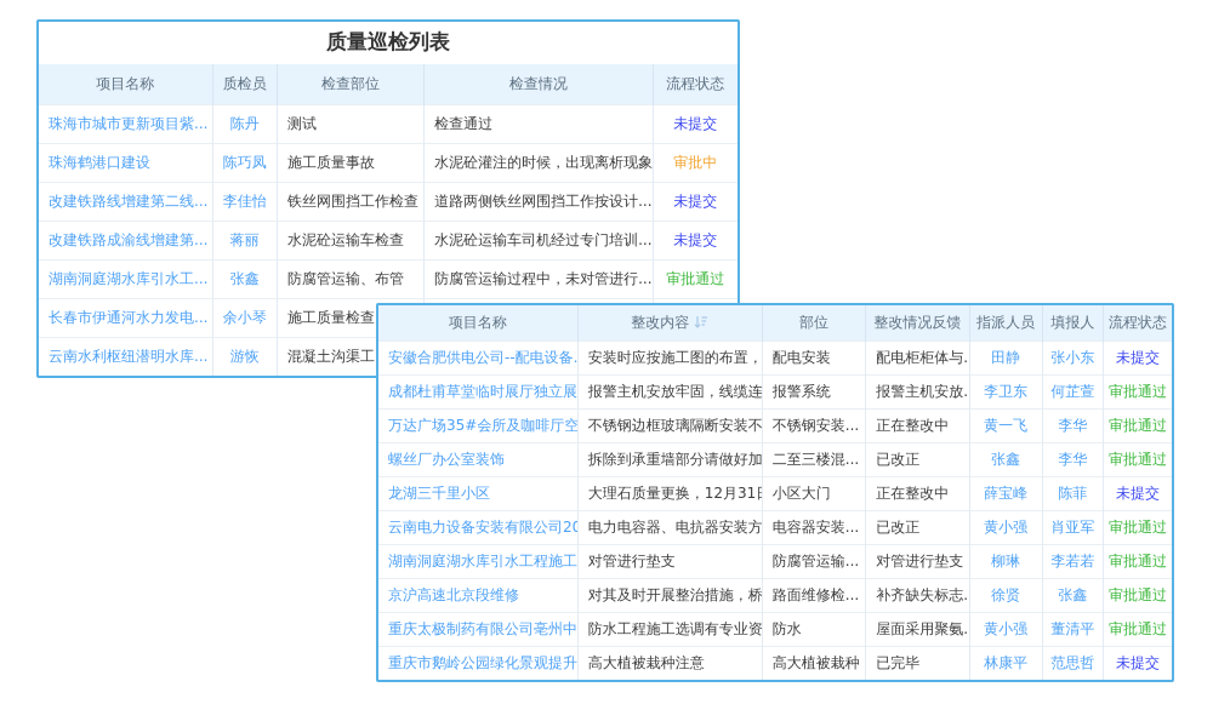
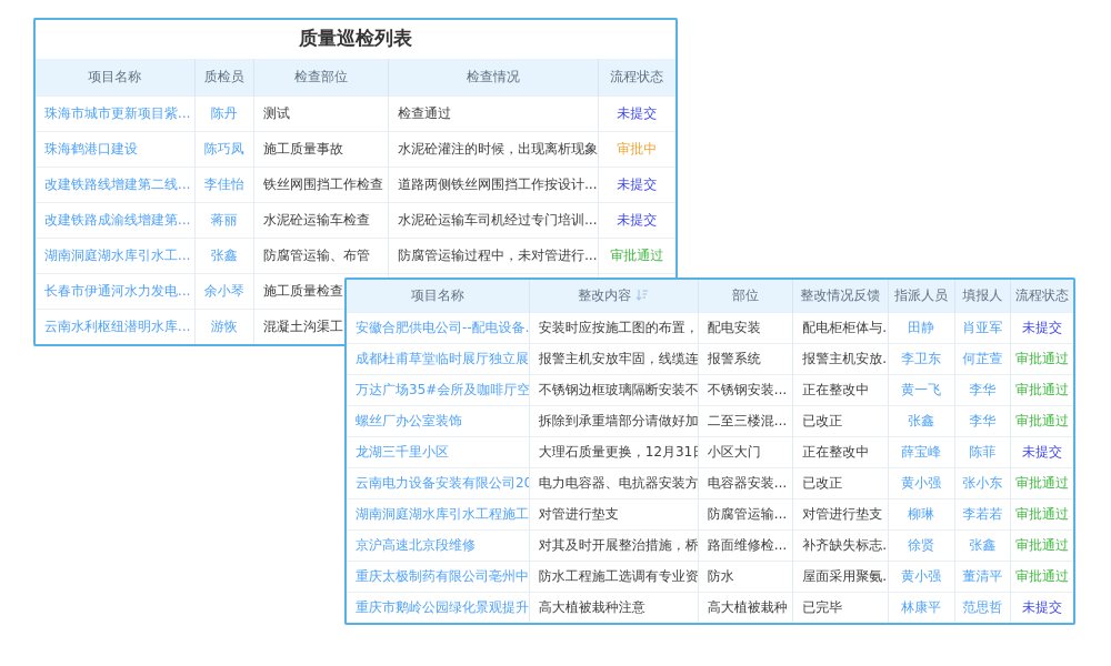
  质量巡检列表
  项目名称	质检员	检查部位	检查情况	流程状态
  珠海市城市更新项目紫...	陈丹	测试	检查通过	未提交
  珠海鹤港口建设	陈巧凤	施工质量事故	水泥砼灌注的时候，出现离析现象	审批中
  改建铁路线增建第二线...	李佳怡	铁丝网围挡工作检查	道路两侧铁丝网围挡工作按设计...	未提交
  改建铁路成渝线增建第...	蒋丽	水泥砼运输车检查	水泥砼运输车司机经过专门培训...	未提交
  湖南洞庭湖水库引水工...	张鑫	防腐管运输、布管	防腐管运输过程中，未对管进行...	审批通过
  长春市伊通河水力发电...	余小琴	施工质量检查
  云南水利枢纽潜明水库...	游恢	混凝土沟渠工
  项目名称	整改内容	部位	整改情况反馈	指派人员	填报人	流程状态
- 安徽合肥供电公司--配电设备.	安装时应按施工图的布置，	配电安装	配电柜柜体与.	田静	张小东	未提交
+ 安徽合肥供电公司--配电设备.	安装时应按施工图的布置，	配电安装	配电柜柜体与.	田静	肖亚军	未提交
  成都杜甫草堂临时展厅独立展	报警主机安放牢固，线缆连	报警系统	报警主机安放.	李卫东	何芷萱	审批通过
  万达广场35#会所及咖啡厅空	不锈钢边框玻璃隔断安装不	不锈钢安装...	正在整改中	黄一飞	李华	审批通过
  螺丝厂办公室装饰	拆除到承重墙部分请做好加	二至三楼混...	已改正	张鑫	李华	审批通过
  龙湖三千里小区	大理石质量更换，12月31	小区大门	正在整改中	薛宝峰	陈菲	未提交
- 云南电力设备安装有限公司20	电力电容器、电抗器安装方	电容器安装...	已改正	黄小强	肖亚军	审批通过
+ 云南电力设备安装有限公司20	电力电容器、电抗器安装方	电容器安装...	已改正	黄小强	张小东	审批通过
  湖南洞庭湖水库引水工程施工	对管进行垫支	防腐管运输...	对管进行垫支	柳琳	李若若	审批通过
  京沪高速北京段维修	对其及时开展整治措施，桥	路面维修检...	补齐缺失标志.	徐贤	张鑫	审批通过
  重庆太极制药有限公司亳州中	防水工程施工选调有专业资	防水	屋面采用聚氨.	黄小强	董清平	审批通过
  重庆市鹅岭公园绿化景观提升	高大植被栽种注意	高大植被栽种	已完毕	林康平	范思哲	未提交
